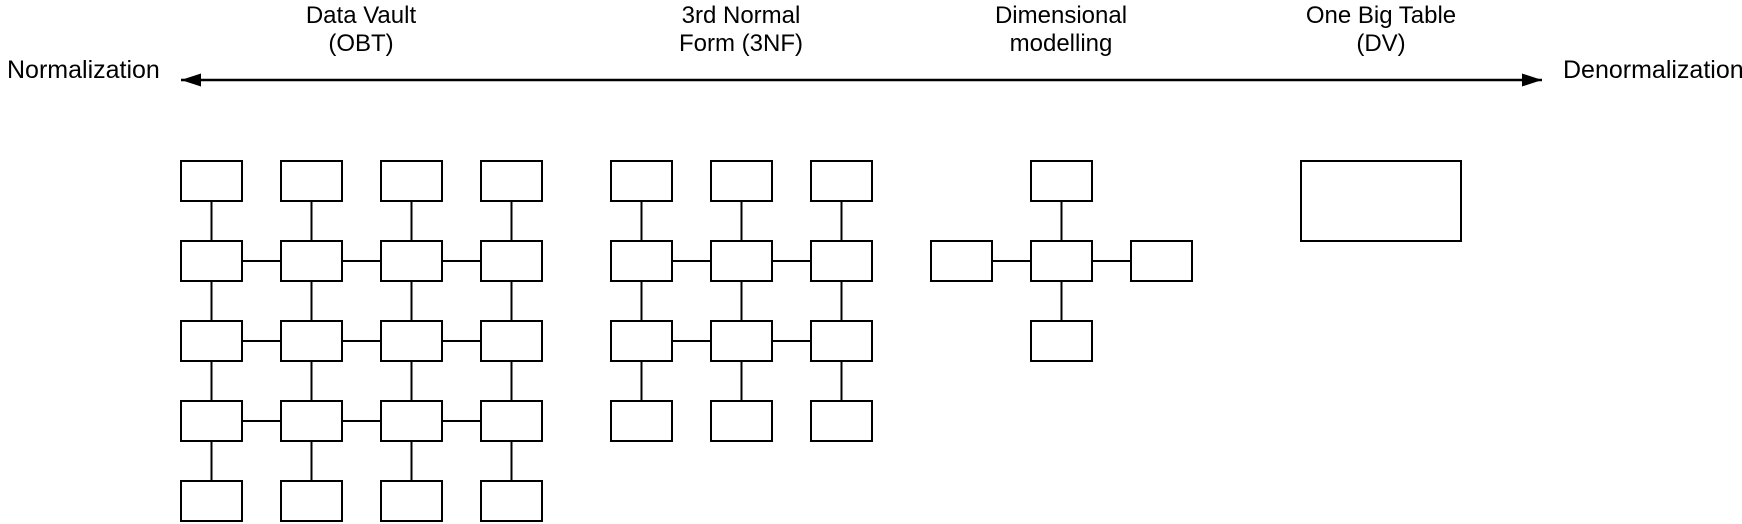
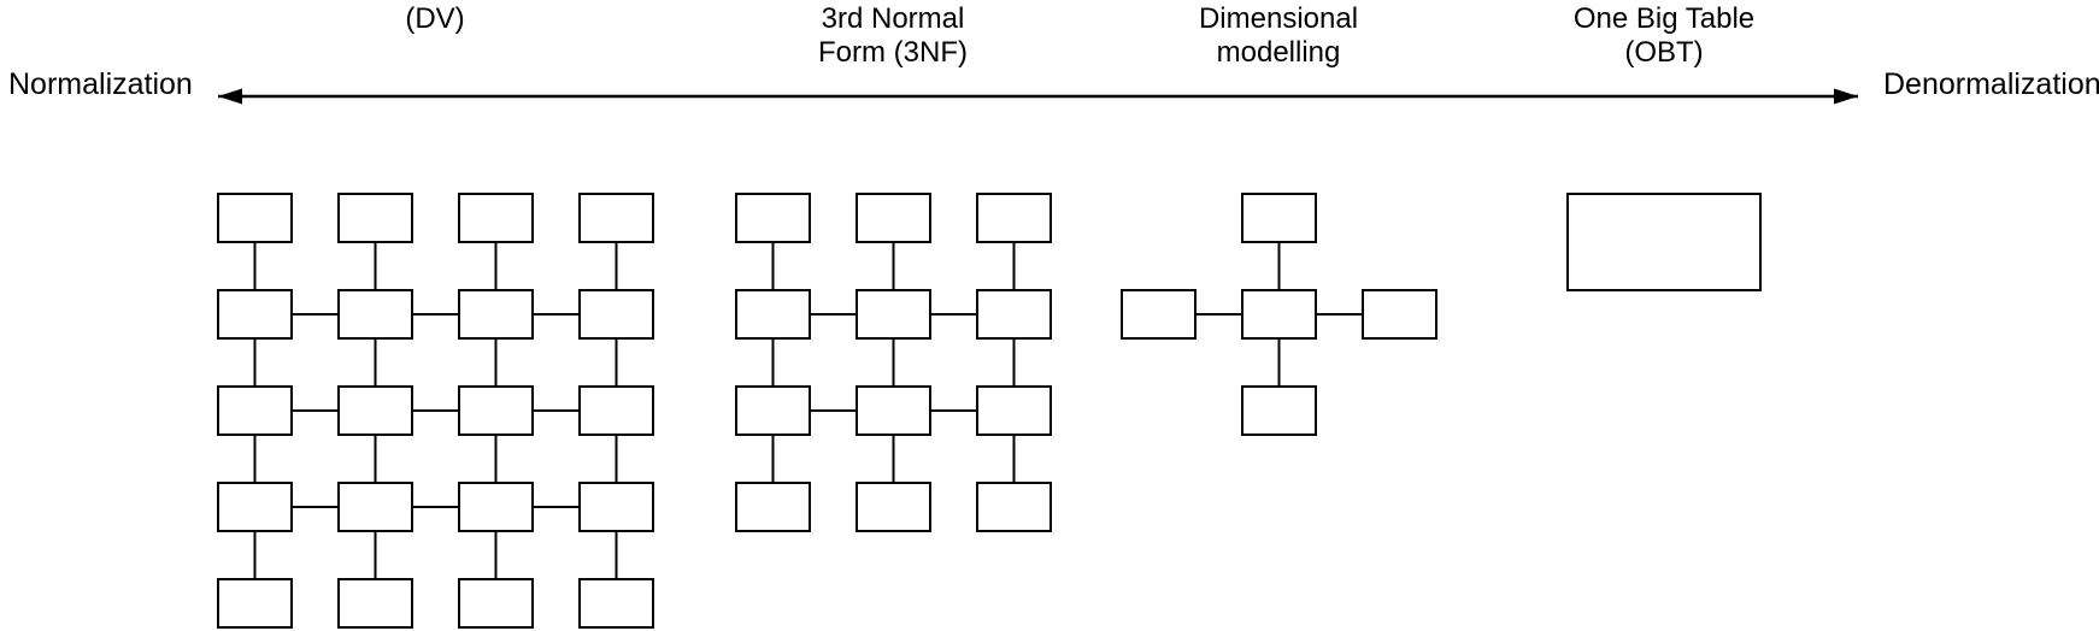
- Data Vault
- (OBT)
+ (DV)
  3rd Normal
  Form (3NF)
  Dimensional
  modelling
  One Big Table
- (DV)
+ (OBT)
  Normalization
  Denormalization
